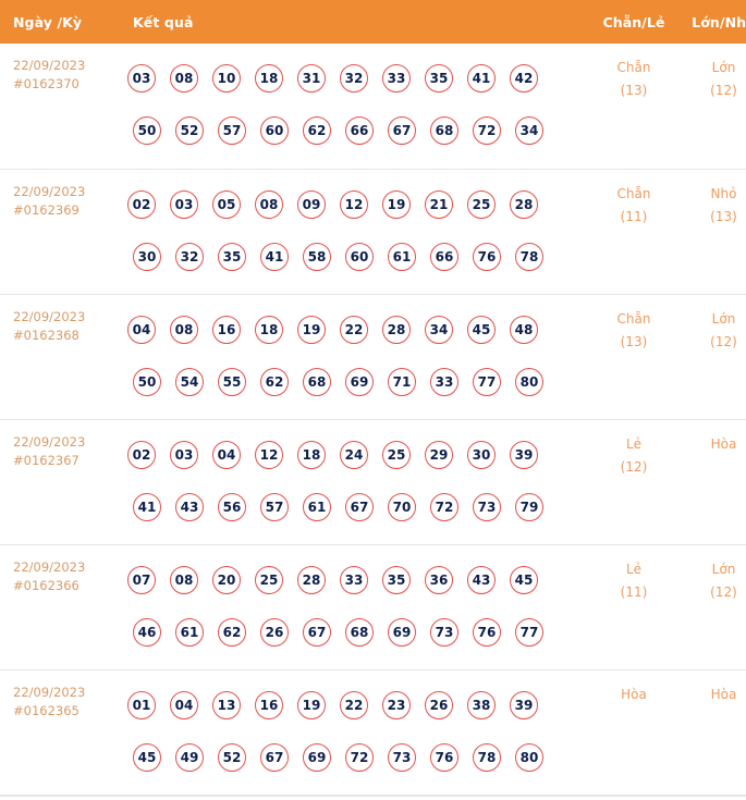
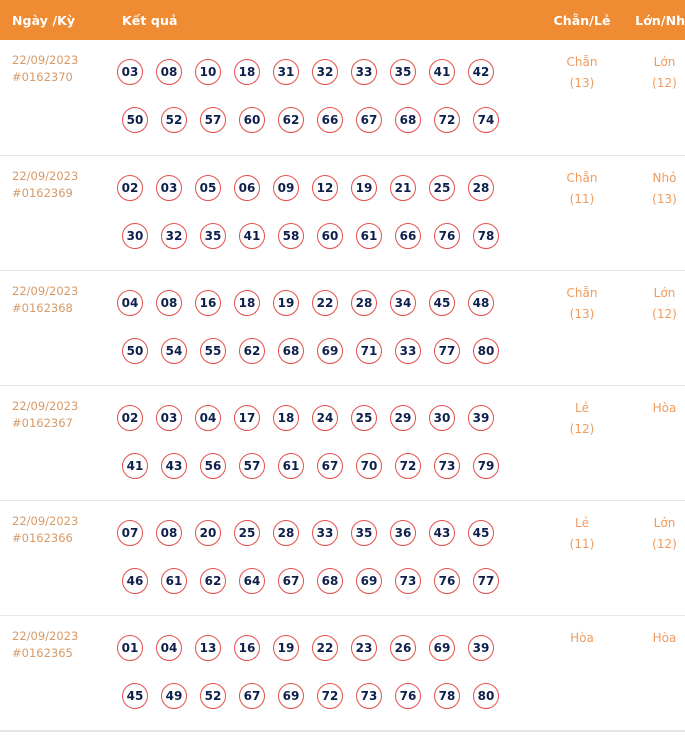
  Ngày /Kỳ	Kết quả	Chẵn/Lẻ	Lớn/Nh
- 22/09/2023#0162370	03 08 10 18 31 32 33 35 41 4250 52 57 60 62 66 67 68 72 34	Chẵn(13)	Lớn(12)
+ 22/09/2023#0162370	03 08 10 18 31 32 33 35 41 4250 52 57 60 62 66 67 68 72 74	Chẵn(13)	Lớn(12)
- 22/09/2023#0162369	02 03 05 08 09 12 19 21 25 2830 32 35 41 58 60 61 66 76 78	Chẵn(11)	Nhỏ(13)
+ 22/09/2023#0162369	02 03 05 06 09 12 19 21 25 2830 32 35 41 58 60 61 66 76 78	Chẵn(11)	Nhỏ(13)
  22/09/2023#0162368	04 08 16 18 19 22 28 34 45 4850 54 55 62 68 69 71 33 77 80	Chẵn(13)	Lớn(12)
- 22/09/2023#0162367	02 03 04 12 18 24 25 29 30 3941 43 56 57 61 67 70 72 73 79	Lẻ(12)	Hòa
+ 22/09/2023#0162367	02 03 04 17 18 24 25 29 30 3941 43 56 57 61 67 70 72 73 79	Lẻ(12)	Hòa
- 22/09/2023#0162366	07 08 20 25 28 33 35 36 43 4546 61 62 26 67 68 69 73 76 77	Lẻ(11)	Lớn(12)
+ 22/09/2023#0162366	07 08 20 25 28 33 35 36 43 4546 61 62 64 67 68 69 73 76 77	Lẻ(11)	Lớn(12)
- 22/09/2023#0162365	01 04 13 16 19 22 23 26 38 3945 49 52 67 69 72 73 76 78 80	Hòa	Hòa
+ 22/09/2023#0162365	01 04 13 16 19 22 23 26 69 3945 49 52 67 69 72 73 76 78 80	Hòa	Hòa
